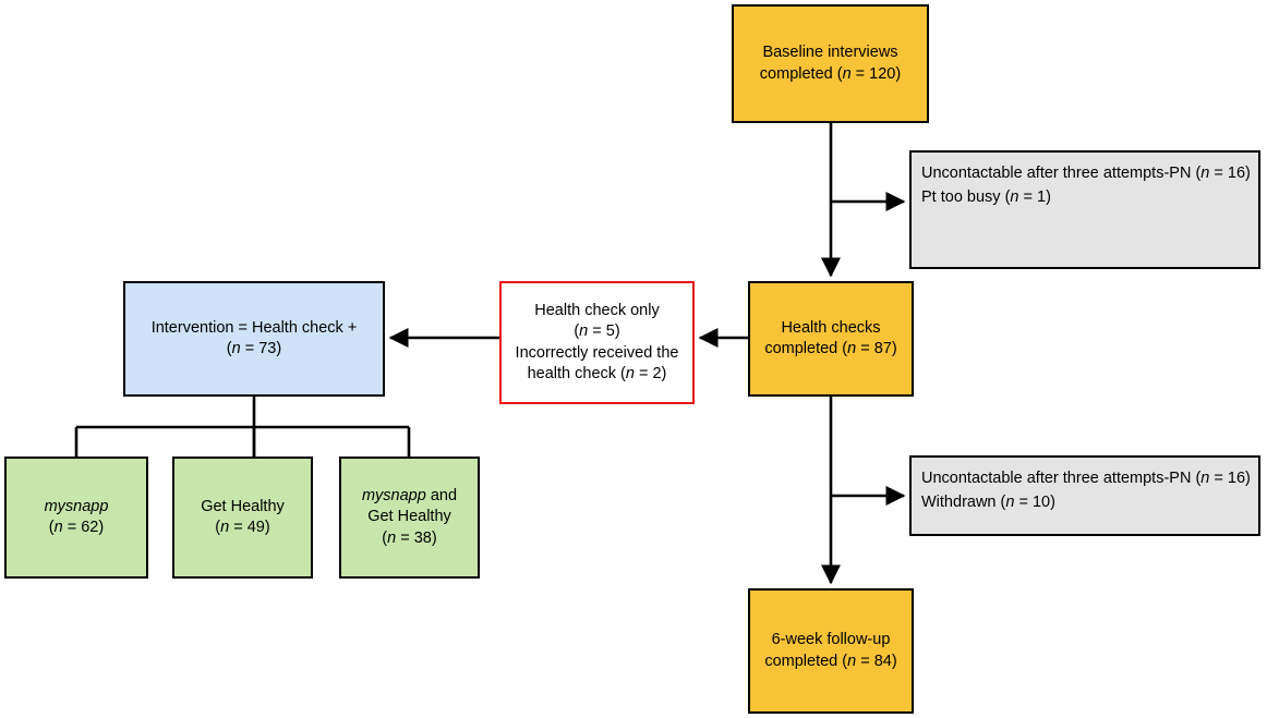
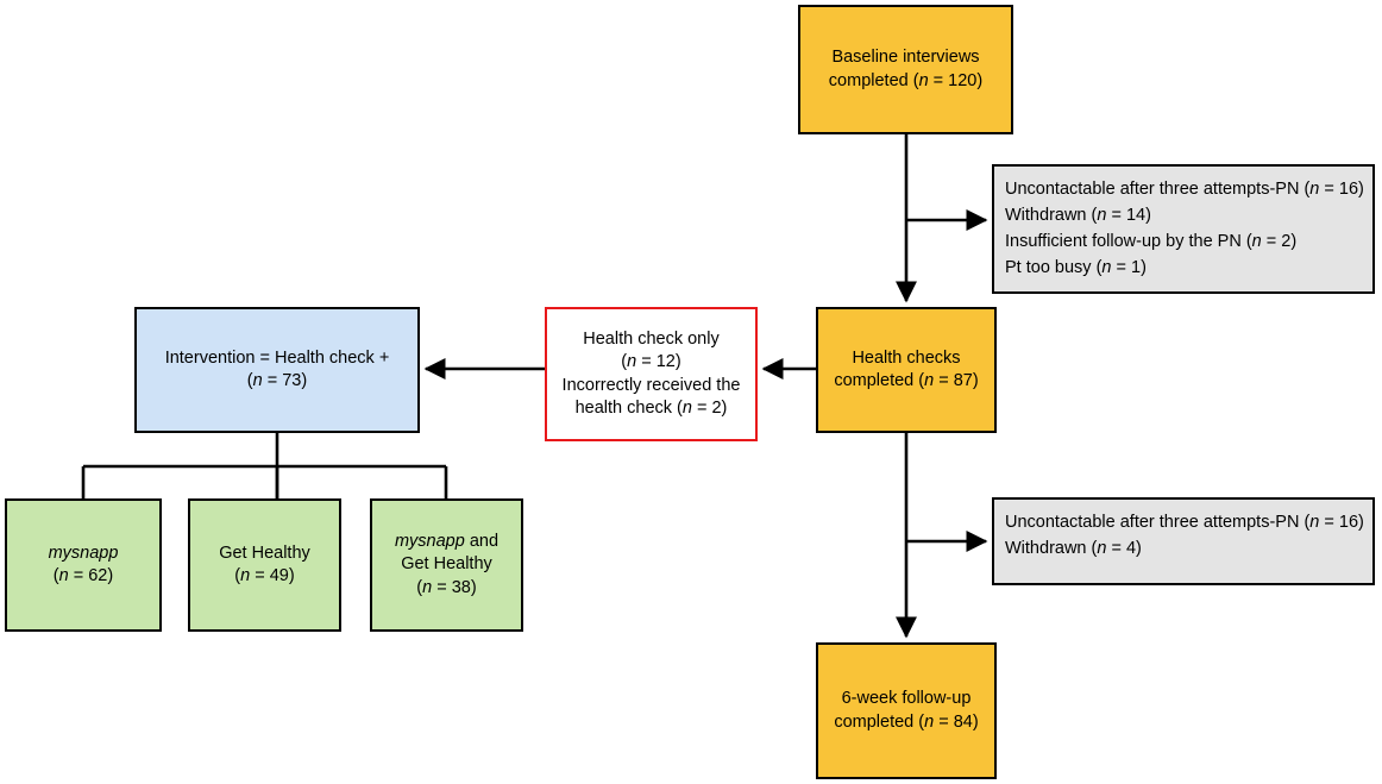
  Baseline interviews
  completed (n = 120)
  Uncontactable after three attempts-PN (n = 16)
+ Withdrawn (n = 14)
+ Insufficient follow-up by the PN (n = 2)
  Pt too busy (n = 1)
  Health checks
  completed (n = 87)
  Health check only
- (n = 5)
+ (n = 12)
  Incorrectly received the
  health check (n = 2)
  Intervention = Health check +
  (n = 73)
  mysnapp
  (n = 62)
  Get Healthy
  (n = 49)
  mysnapp and
  Get Healthy
  (n = 38)
  Uncontactable after three attempts-PN (n = 16)
- Withdrawn (n = 10)
+ Withdrawn (n = 4)
  6-week follow-up
  completed (n = 84)
